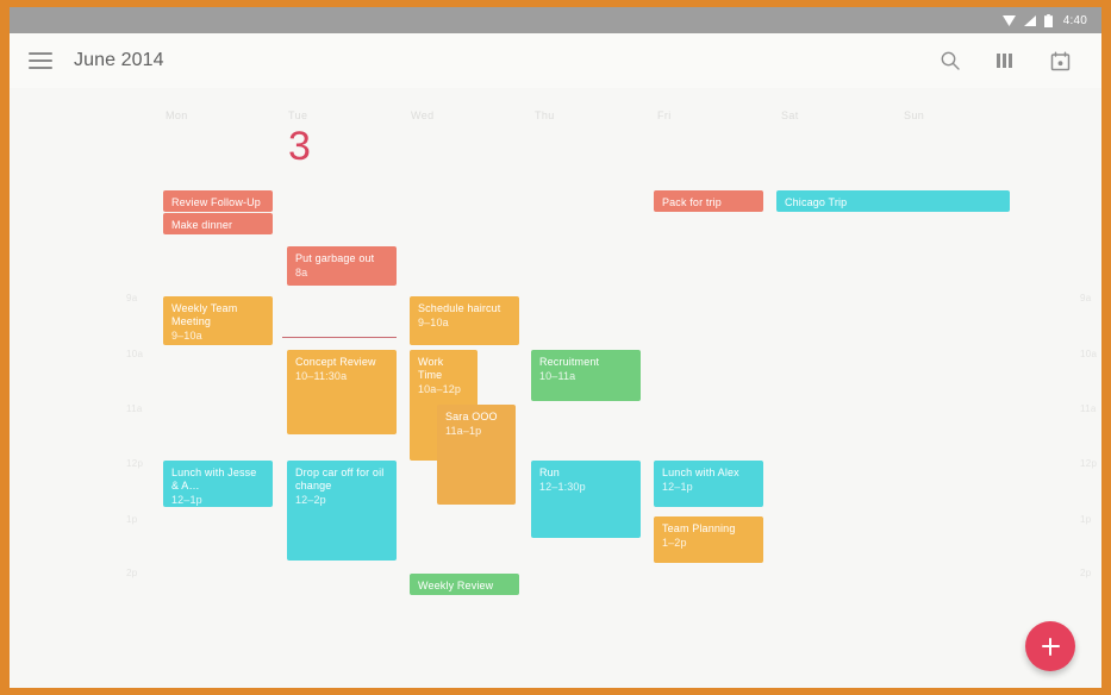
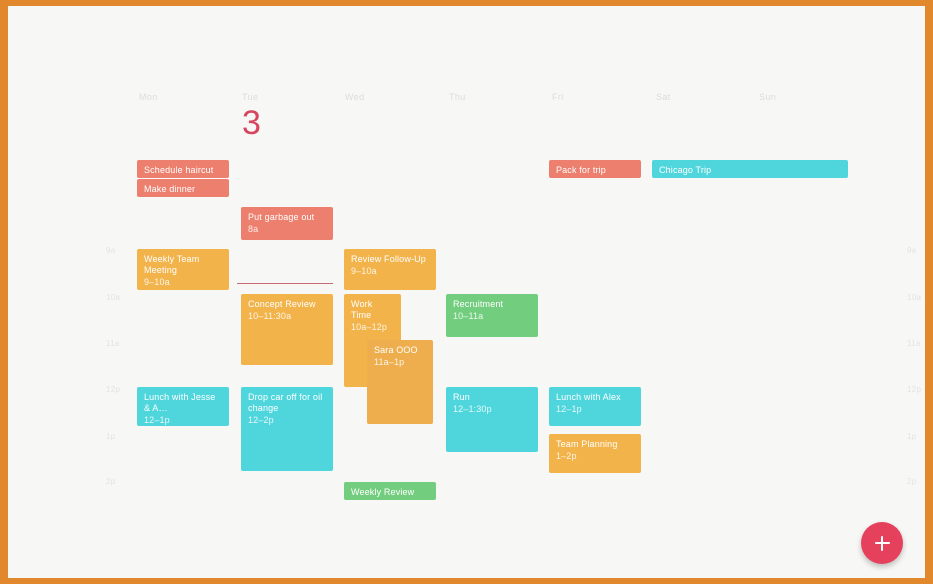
- 4:40
- June 2014
  Mon
  Tue
  Wed
  3
- Review Follow-Up
+ Schedule haircut
  Pack for trip
  Chicago Trip
  Put garbage out
  8a
  Weekly Team Meeting
  9–10a
- Schedule haircut
+ Review Follow-Up
  9–10a
  Concept Review
  10–11:30a
  Work Time
  10a–12p
  Recruitment
  10–11a
  Sara OOO
  11a–1p
  Lunch with Jesse & A…
  12–1p
  Drop car off for oil change
  12–2p
  Run
  12–1:30p
  Lunch with Alex
  12–1p
  Team Planning
  1–2p
  Weekly Review
